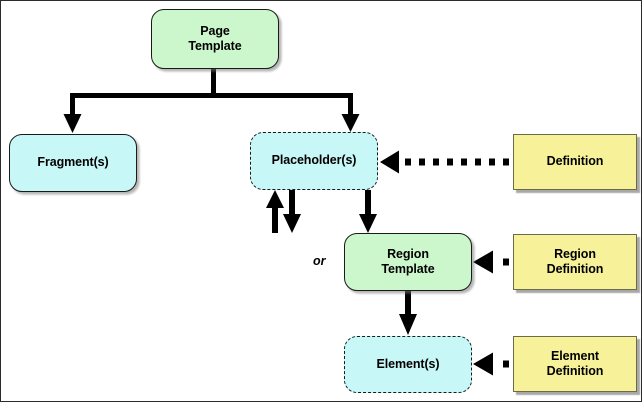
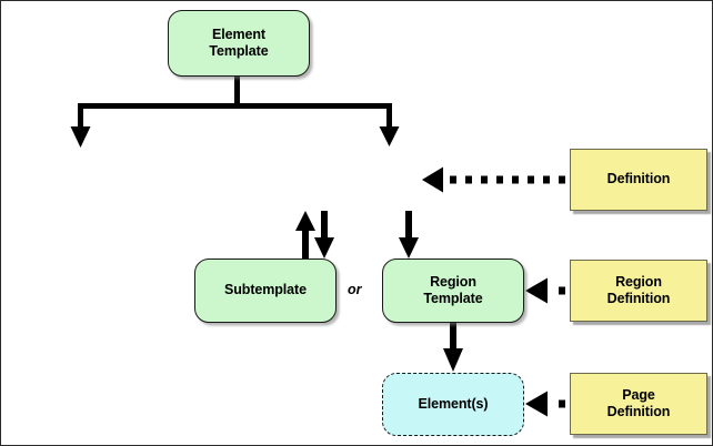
- Page
+ Element
  Template
- Fragment(s)
- Placeholder(s)
  Definition
+ Subtemplate
  or
  Region
  Template
  Region
  Definition
  Element(s)
- Element
+ Page
  Definition
